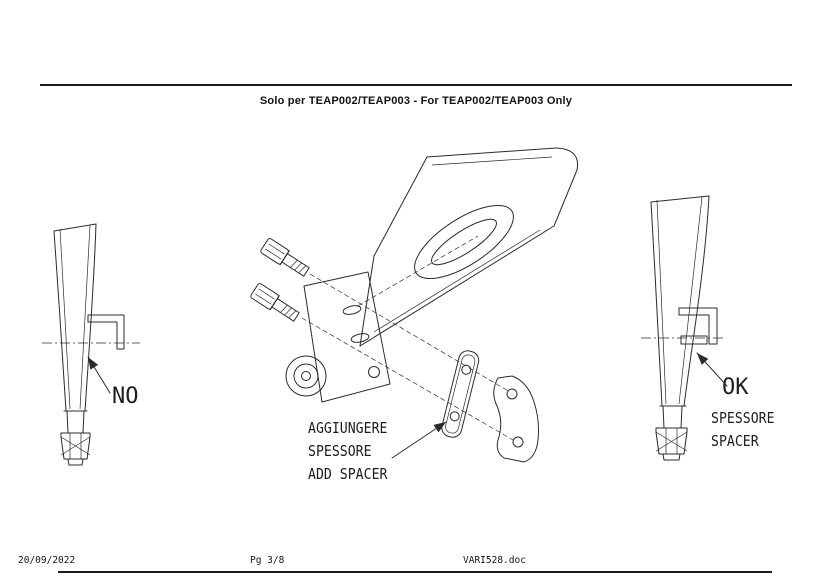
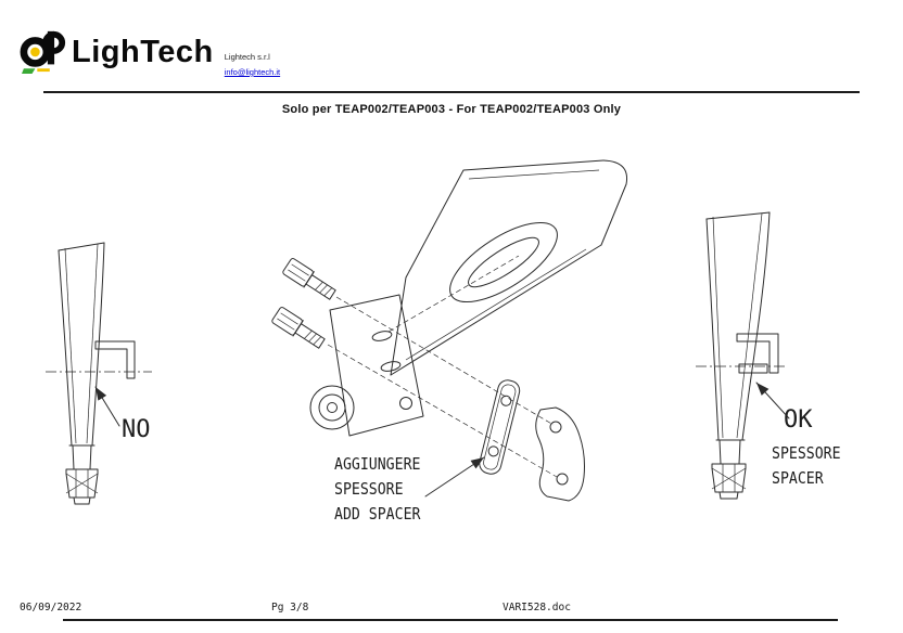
+ LighTech
+ Lightech s.r.l
+ info@lightech.it
  Solo per TEAP002/TEAP003 - For TEAP002/TEAP003 Only
  NO
  AGGIUNGERE
  SPESSORE
  ADD SPACER
  OK
  SPESSORE
  SPACER
- 20/09/2022
+ 06/09/2022
  Pg 3/8
  VARI528.doc
